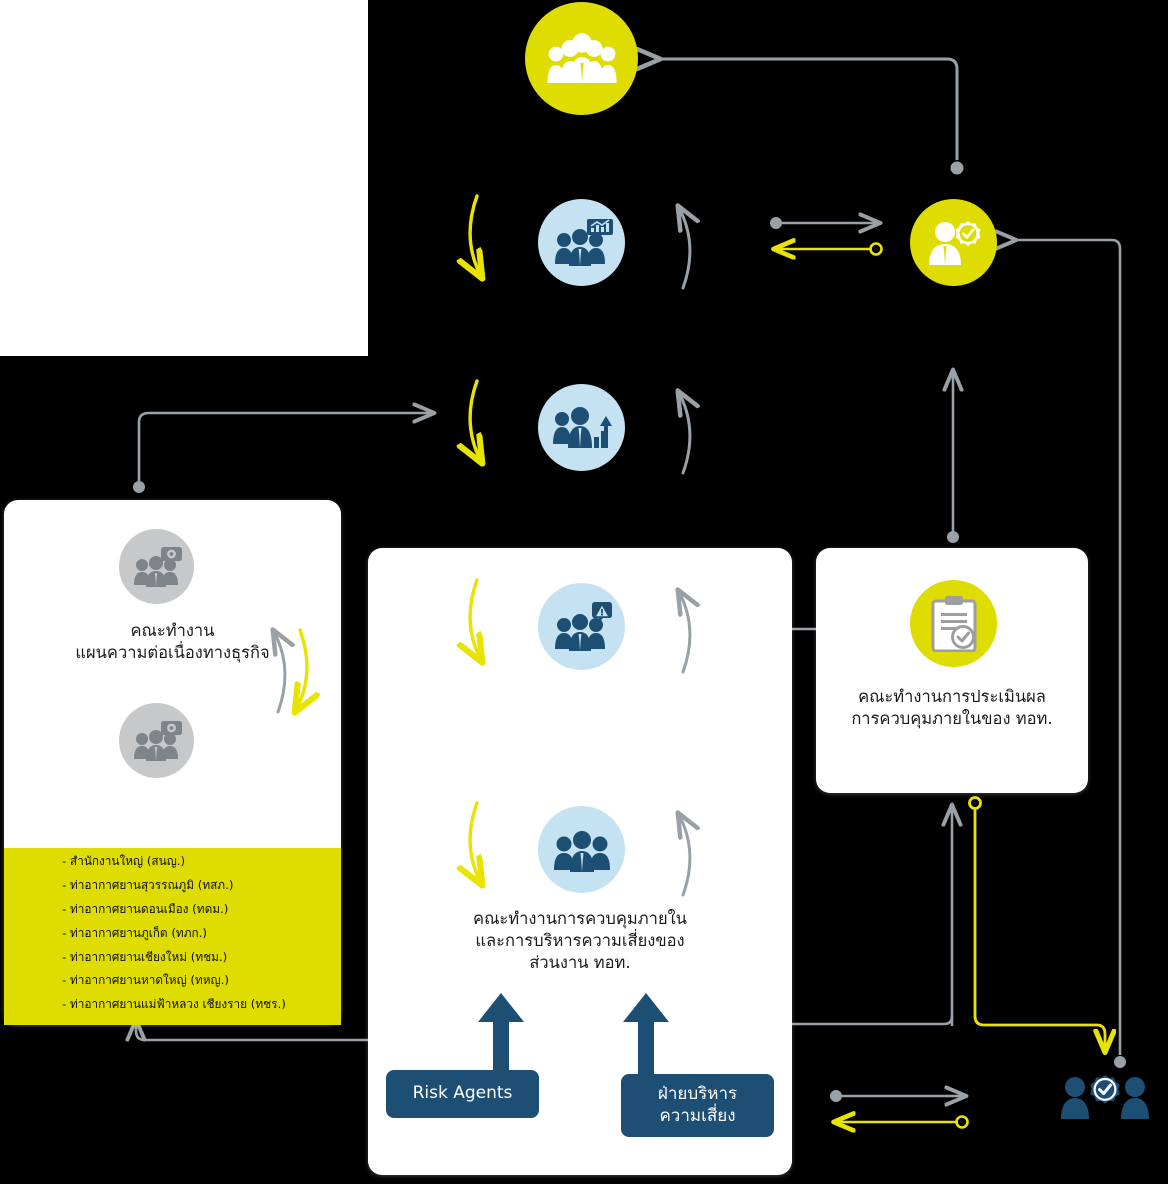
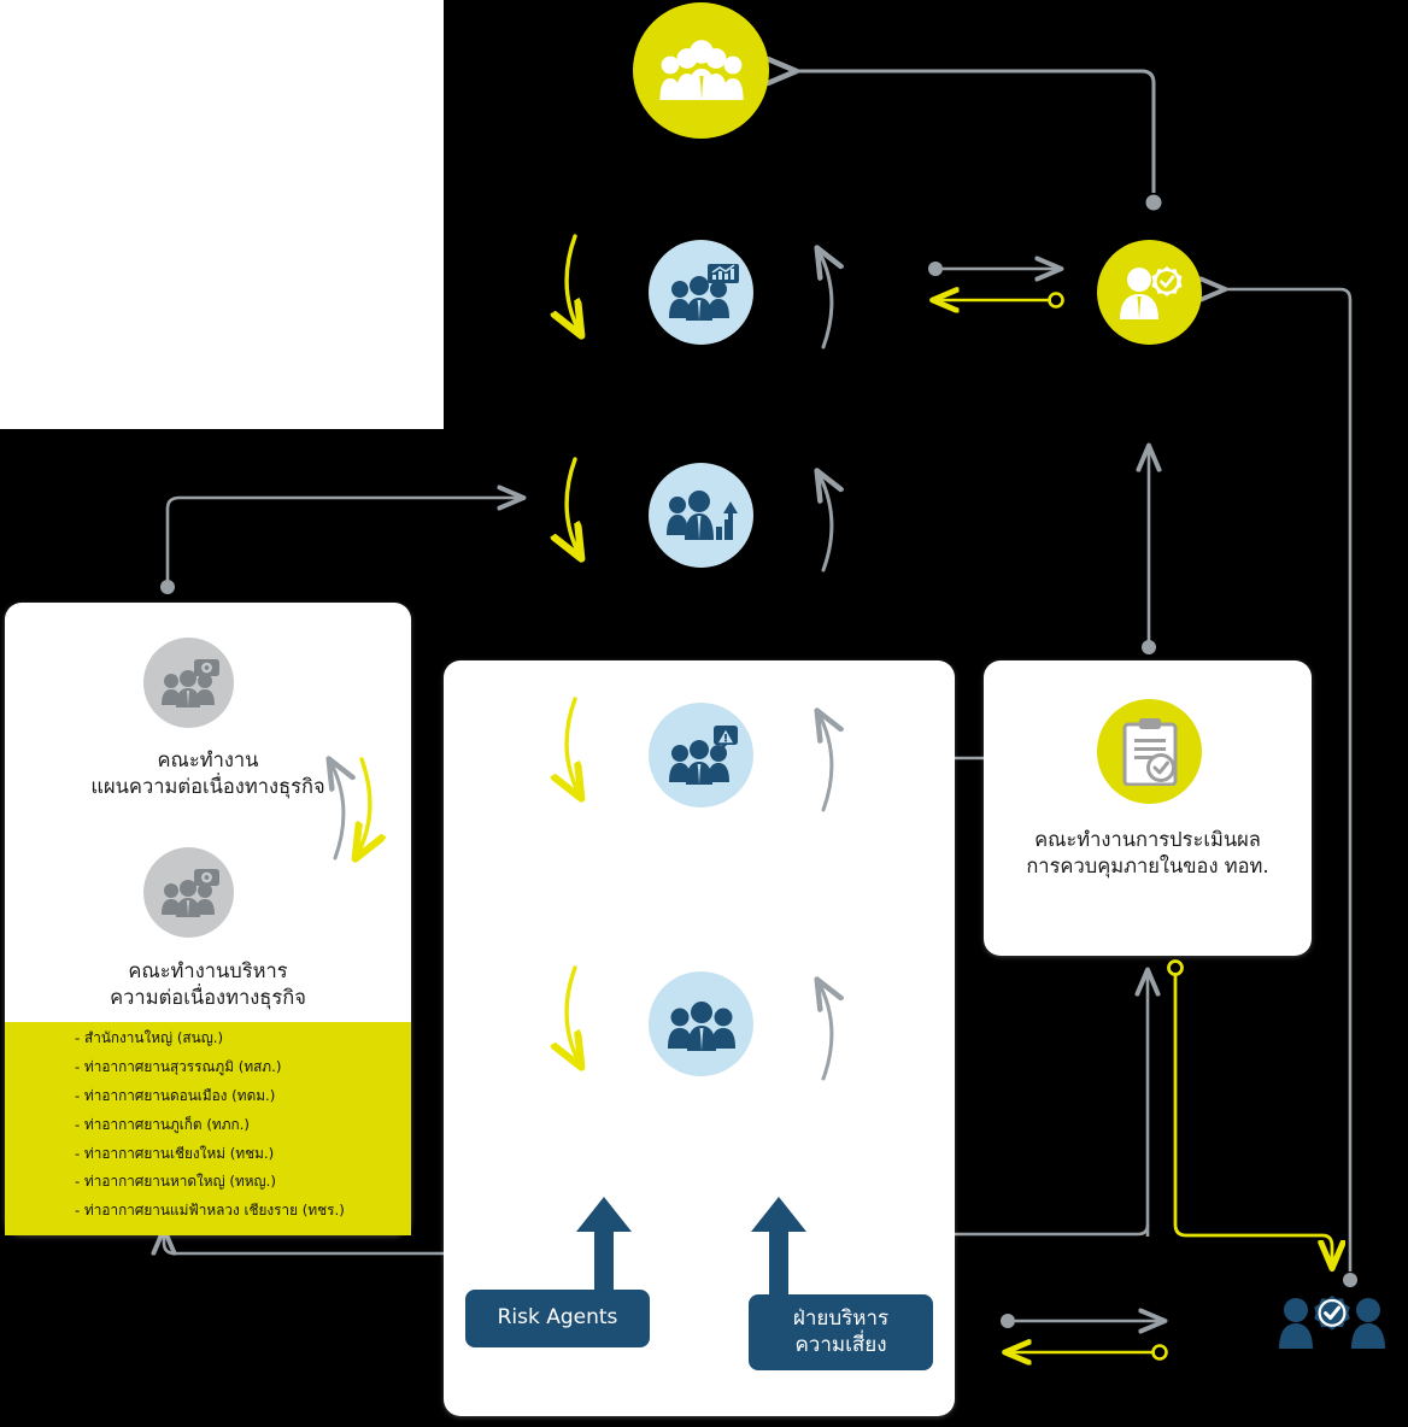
  คณะทำงาน
  แผนความต่อเนื่องทางธุรกิจ
+ คณะทำงานบริหาร
+ ความต่อเนื่องทางธุรกิจ
  - สำนักงานใหญ่ (สนญ.)
  - ท่าอากาศยานสุวรรณภูมิ (ทสภ.)
  - ท่าอากาศยานดอนเมือง (ทดม.)
  - ท่าอากาศยานภูเก็ต (ทภก.)
  - ท่าอากาศยานเชียงใหม่ (ทชม.)
  - ท่าอากาศยานหาดใหญ่ (ทหญ.)
  - ท่าอากาศยานแม่ฟ้าหลวง เชียงราย (ทชร.)
- คณะทำงานการควบคุมภายใน
- และการบริหารความเสี่ยงของ
- ส่วนงาน ทอท.
  คณะทำงานการประเมินผล
  การควบคุมภายในของ ทอท.
  Risk Agents
  ฝ่ายบริหาร
  ความเสี่ยง
